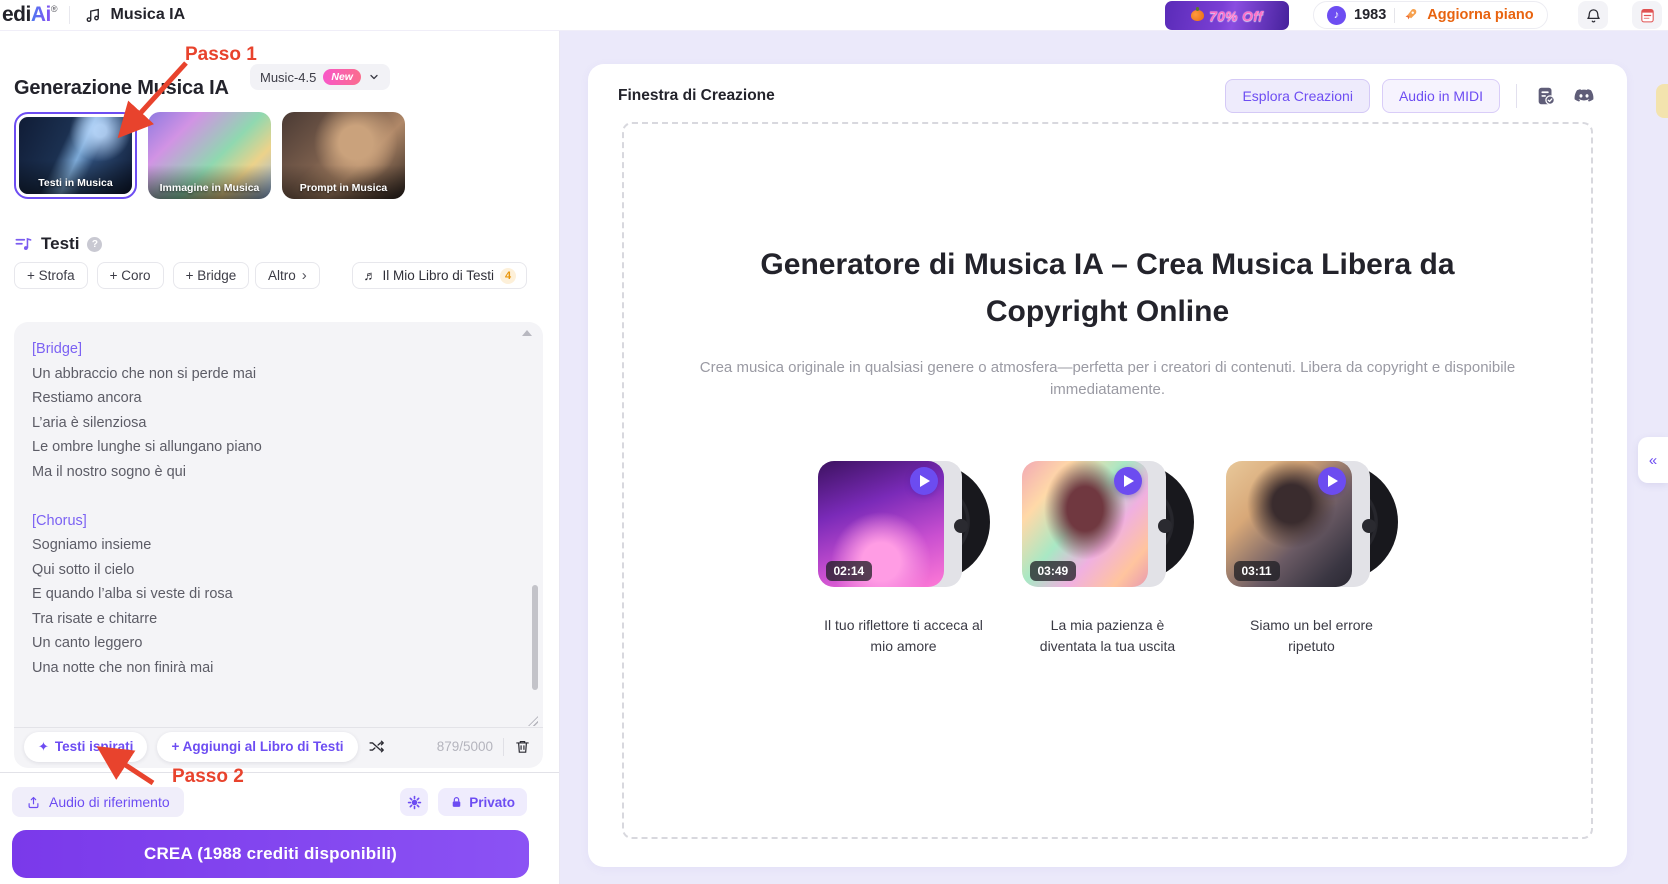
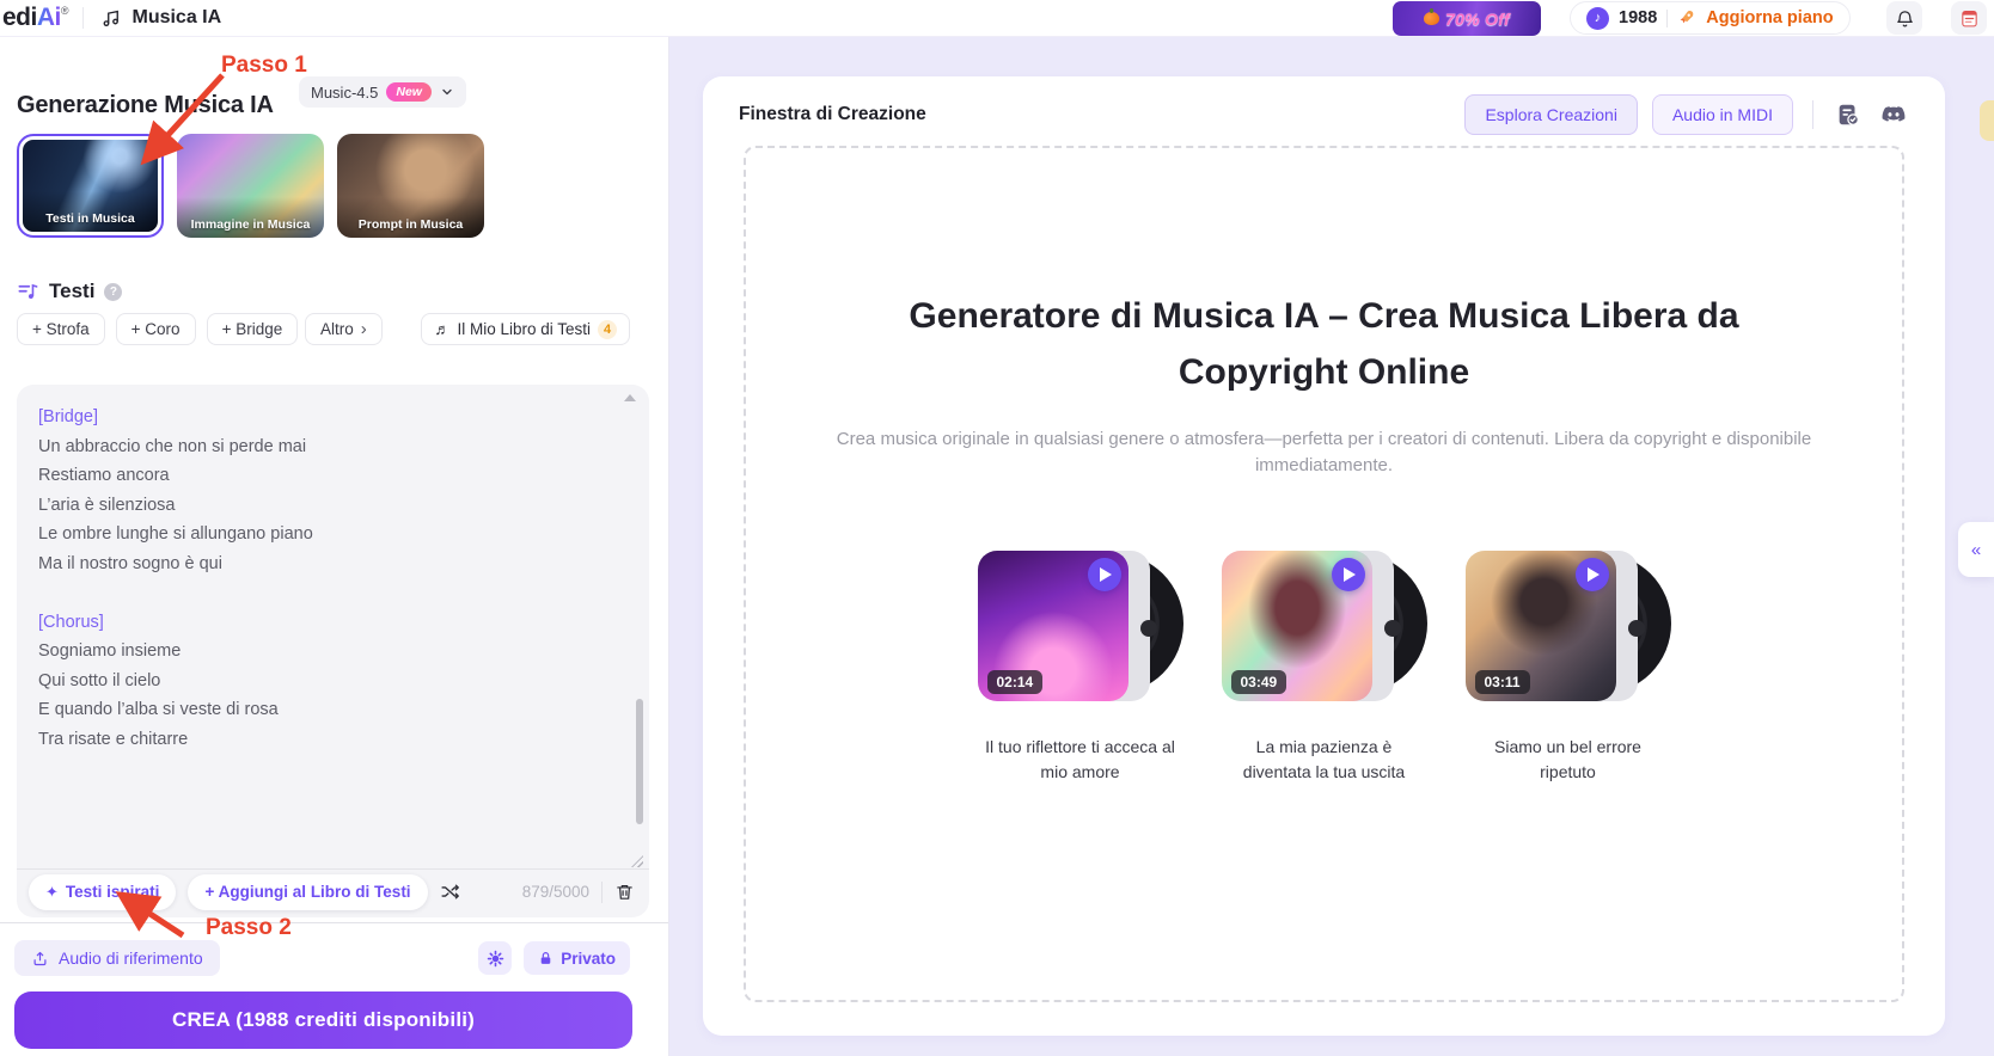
  edi
  Ai
  ®
  Musica IA
  70% Off
  ♪
- 1983
+ 1988
  Aggiorna piano
  Generazione Msica IA
  Music-4.5
  New
  Testi in Musica
  Immagine in Musica
  Prompt in Musica
  Testi
  ?
  + Strofa
  + Coro
  + Bridge
  Altro
  ›
  ♬
  Il Mio Libro di Testi
  4
  [Bridge]
  Un abbraccio che non si perde mai
  Restiamo ancora
  L’aria è silenziosa
  Le ombre lunghe si allungano piano
  Ma il nostro sogno è qui
  [Chorus]
  Sogniamo insieme
  Qui sotto il cielo
  E quando l’alba si veste di rosa
  Tra risate e chitarre
- Un canto leggero
- Una notte che non finirà mai
  ✦
  Testi ispirati
  + Aggiungi al Libro di Testi
  879/5000
  Audio di riferimento
  Privato
  CREA (1988 crediti disponibili)
  Passo 1
  Passo 2
  Finestra di Creazione
  Esplora Creazioni
  Audio in MIDI
  Generatore di Musica IA – Crea Musica Libera da Copyright Online
  Crea musica originale in qualsiasi genere o atmosfera—perfetta per i creatori di contenuti. Libera da copyright e disponibile immediatamente.
  02:14
  Il tuo riflettore ti acceca al mio amore
  03:49
  La mia pazienza è diventata la tua uscita
  03:11
  Siamo un bel errore ripetuto
  «
